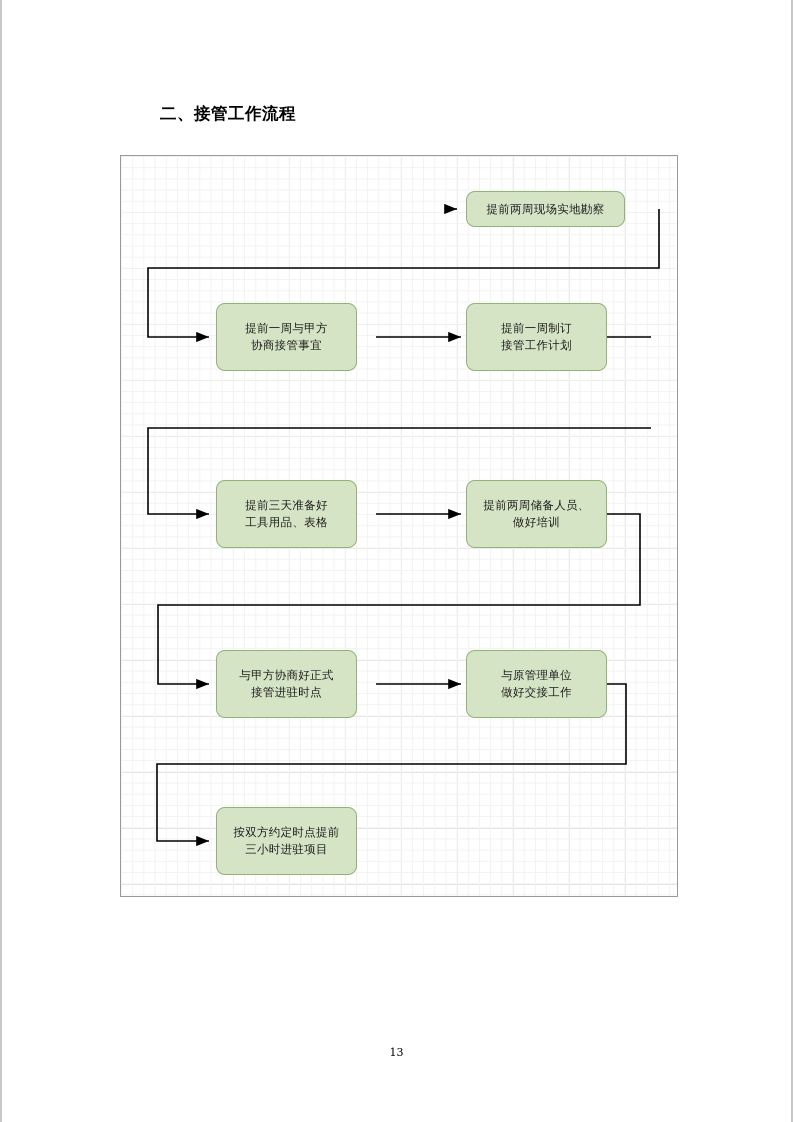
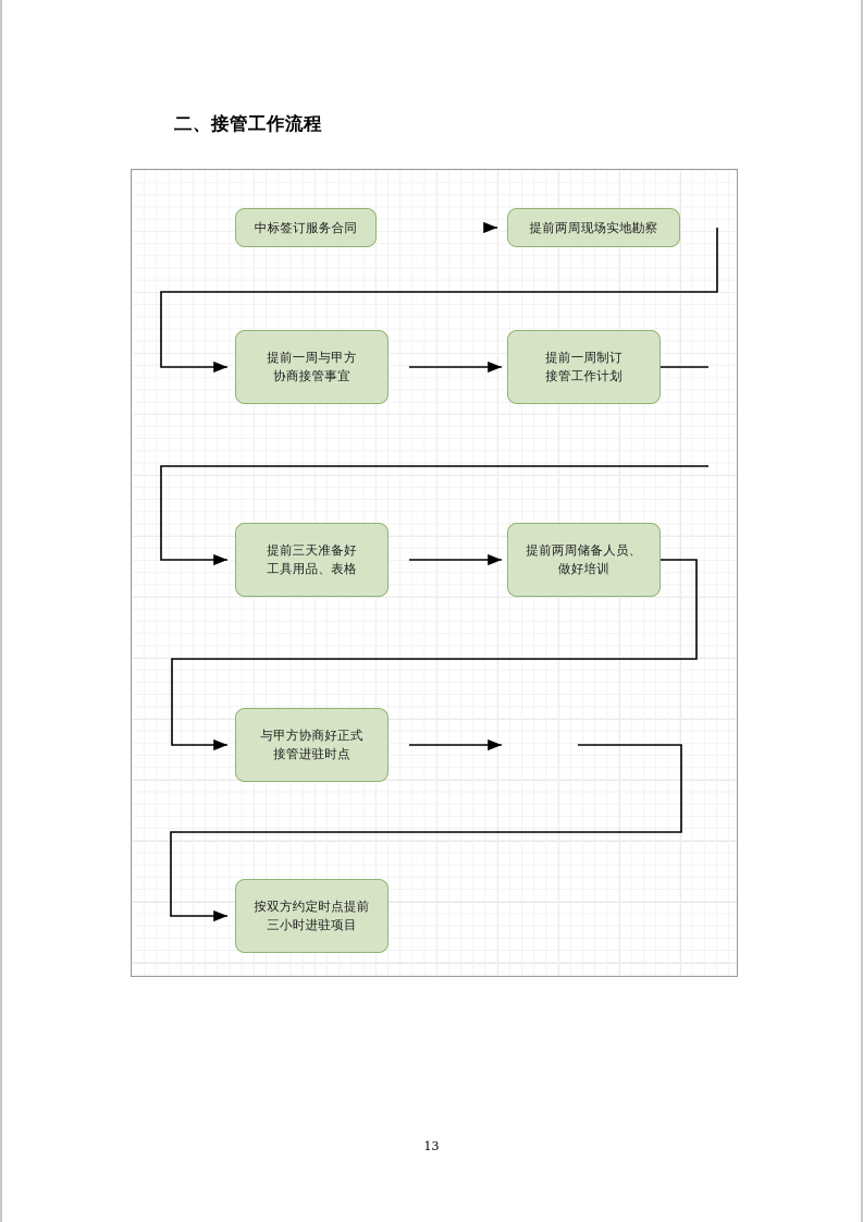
  二、接管工作流程
+ 中标签订服务合同
  提前两周现场实地勘察
  提前一周与甲方
  协商接管事宜
  提前一周制订
  接管工作计划
  提前三天准备好
  工具用品、表格
  提前两周储备人员、
  做好培训
  与甲方协商好正式
  接管进驻时点
- 与原管理单位
- 做好交接工作
  按双方约定时点提前
  三小时进驻项目
  13
